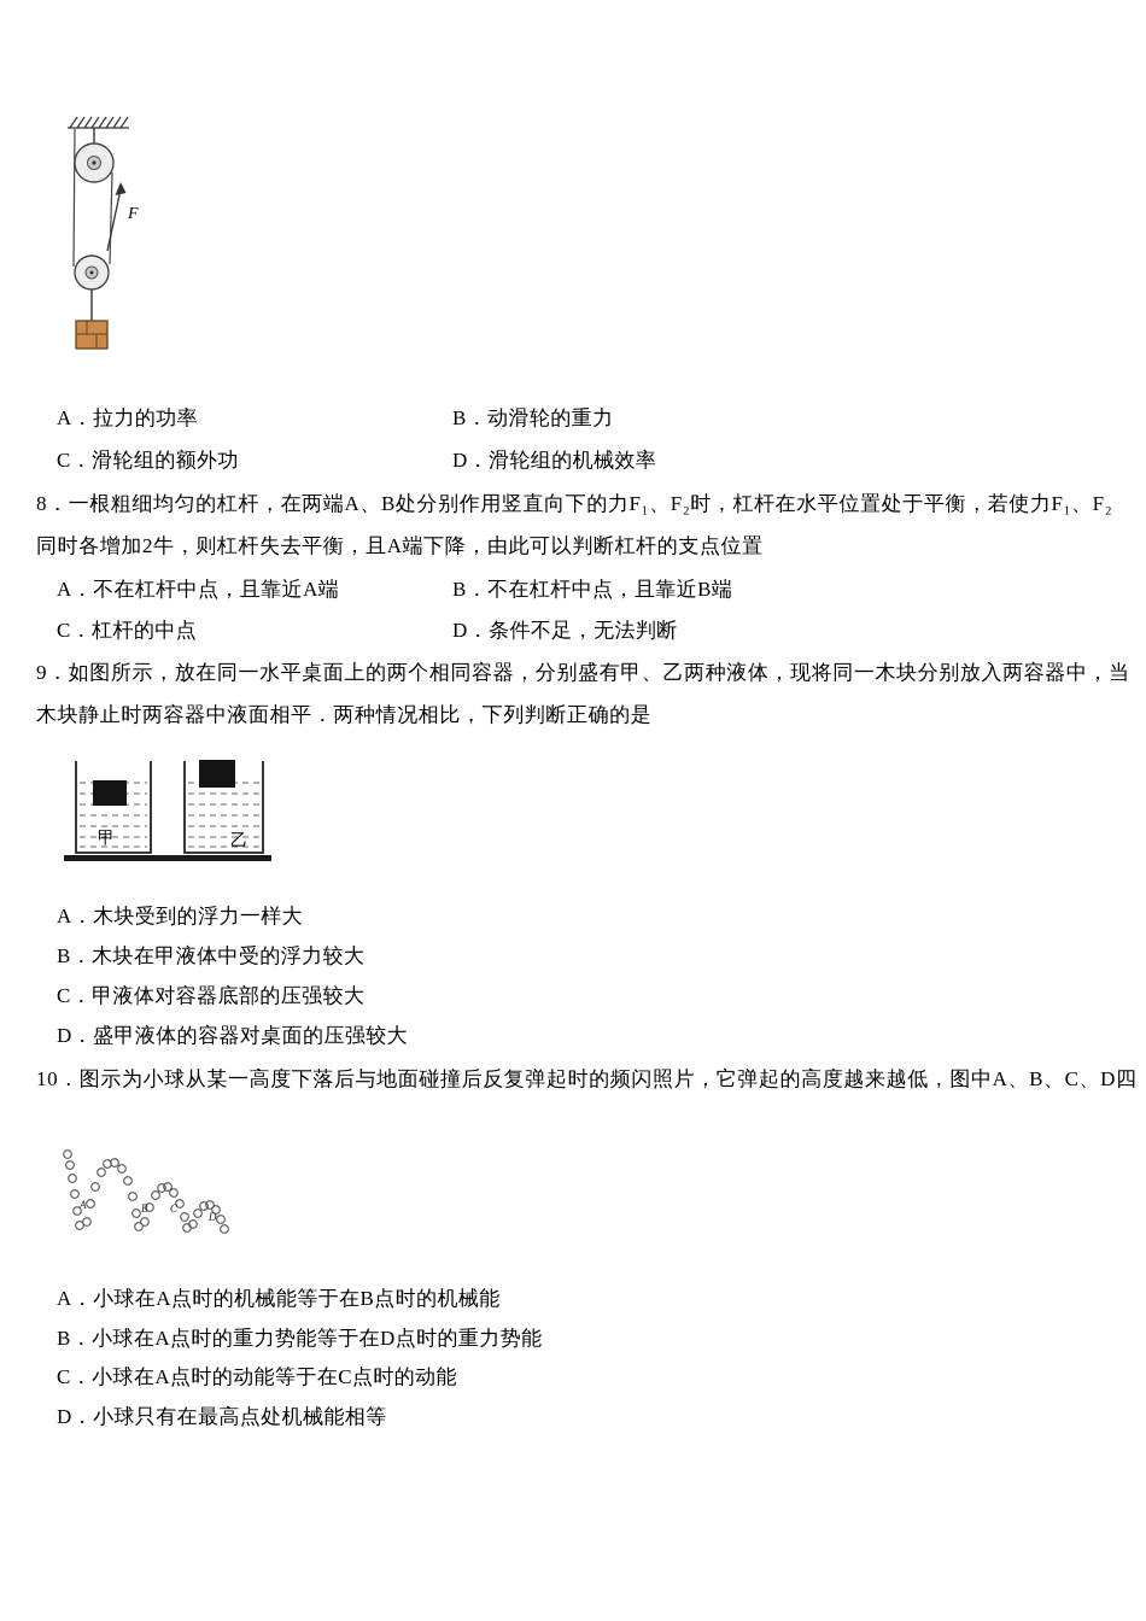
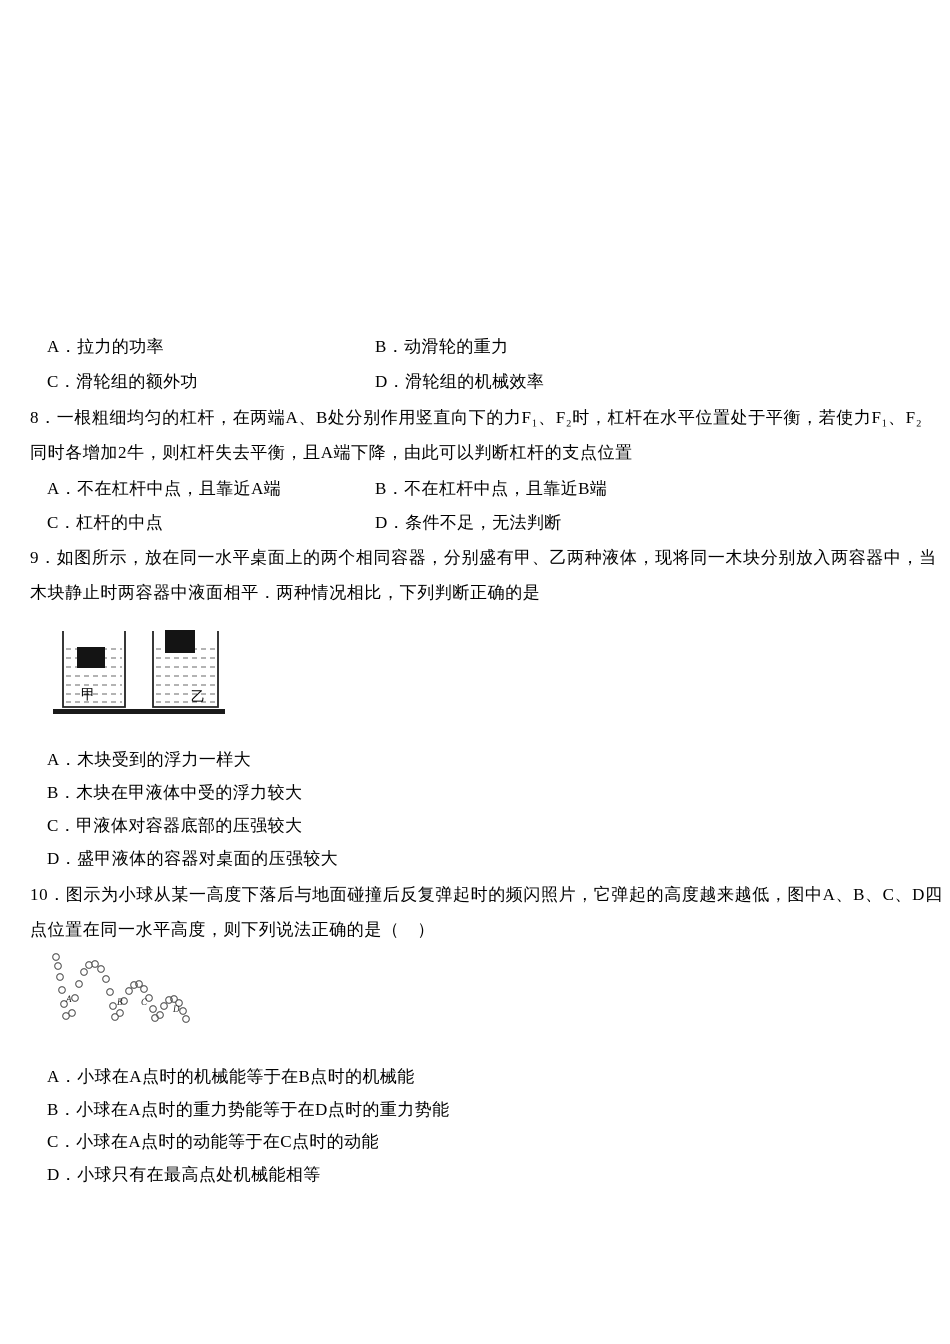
- F
  A．拉力的功率
  B．动滑轮的重力
  C．滑轮组的额外功
  D．滑轮组的机械效率
  8．一根粗细均匀的杠杆，在两端A、B处分别作用竖直向下的力F₁、F₂时，杠杆在水平位置处于平衡，若使力F₁、F₂
  同时各增加2牛，则杠杆失去平衡，且A端下降，由此可以判断杠杆的支点位置
  A．不在杠杆中点，且靠近A端
  B．不在杠杆中点，且靠近B端
  C．杠杆的中点
  D．条件不足，无法判断
  9．如图所示，放在同一水平桌面上的两个相同容器，分别盛有甲、乙两种液体，现将同一木块分别放入两容器中，当
  木块静止时两容器中液面相平．两种情况相比，下列判断正确的是
  甲
  乙
  A．木块受到的浮力一样大
  B．木块在甲液体中受的浮力较大
  C．甲液体对容器底部的压强较大
  D．盛甲液体的容器对桌面的压强较大
  10．图示为小球从某一高度下落后与地面碰撞后反复弹起时的频闪照片，它弹起的高度越来越低，图中A、B、C、D四
+ 点位置在同一水平高度，则下列说法正确的是（ ）
  A
  B
  C
  D
  A．小球在A点时的机械能等于在B点时的机械能
  B．小球在A点时的重力势能等于在D点时的重力势能
  C．小球在A点时的动能等于在C点时的动能
  D．小球只有在最高点处机械能相等
